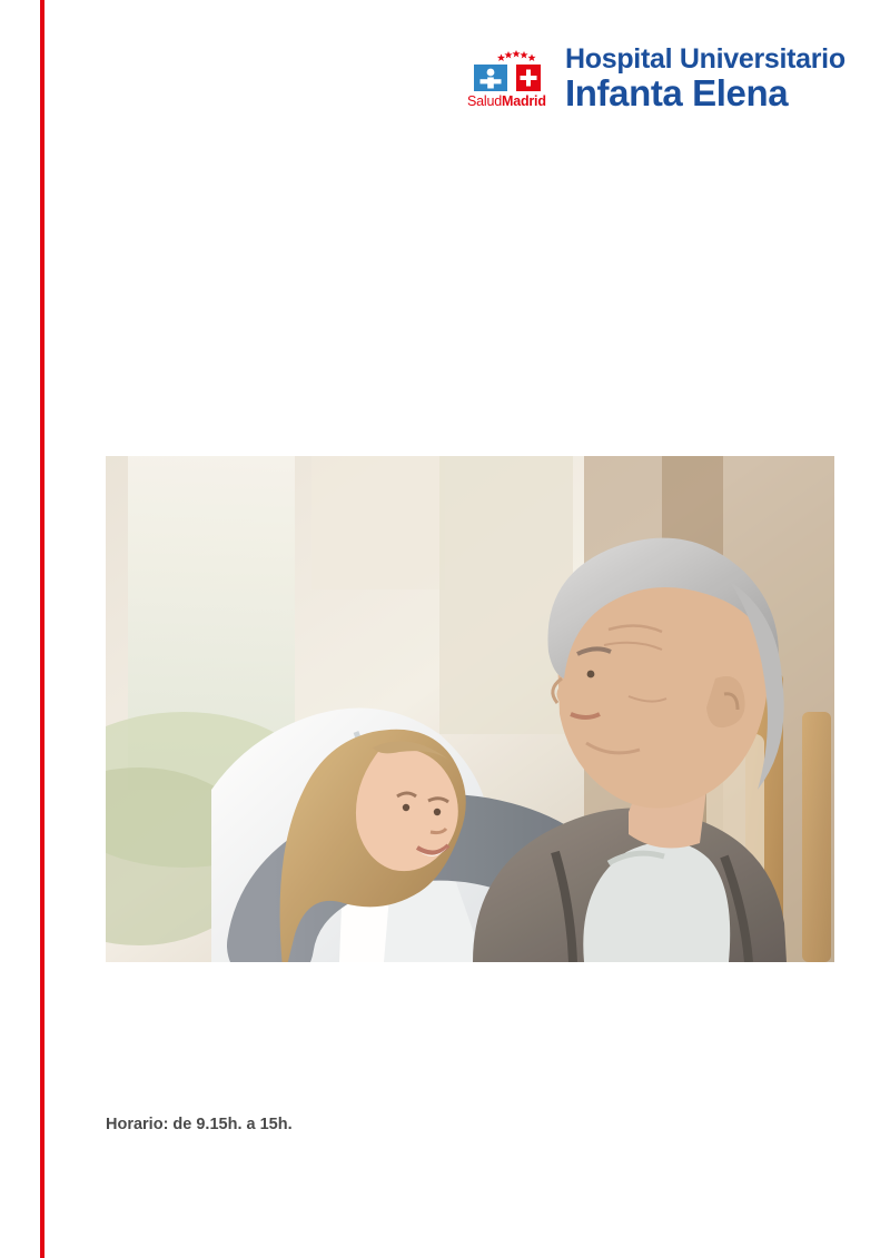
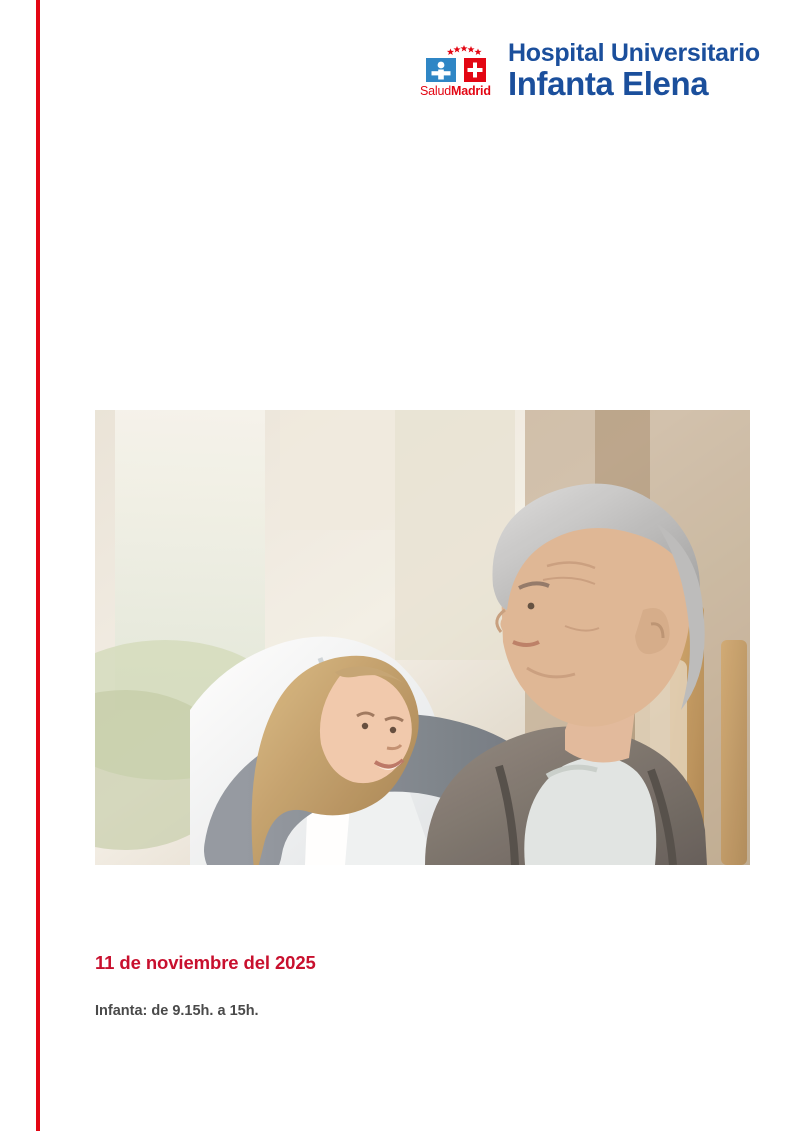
  SaludMadrid
  Hospital Universitario
  Infanta Elena
+ 11 de noviembre del 2025
- Horario: de 9.15h. a 15h.
+ Infanta: de 9.15h. a 15h.
